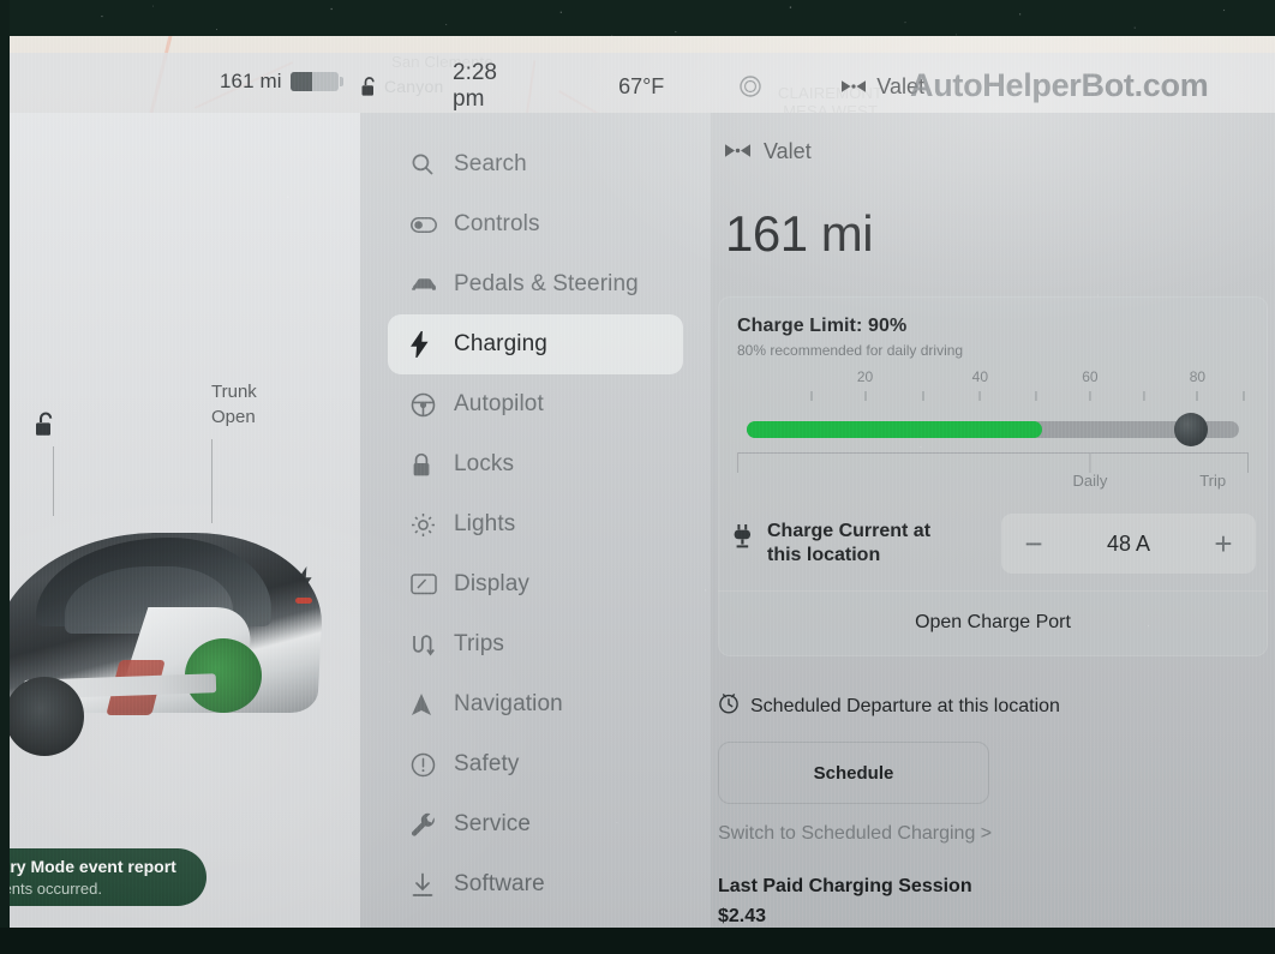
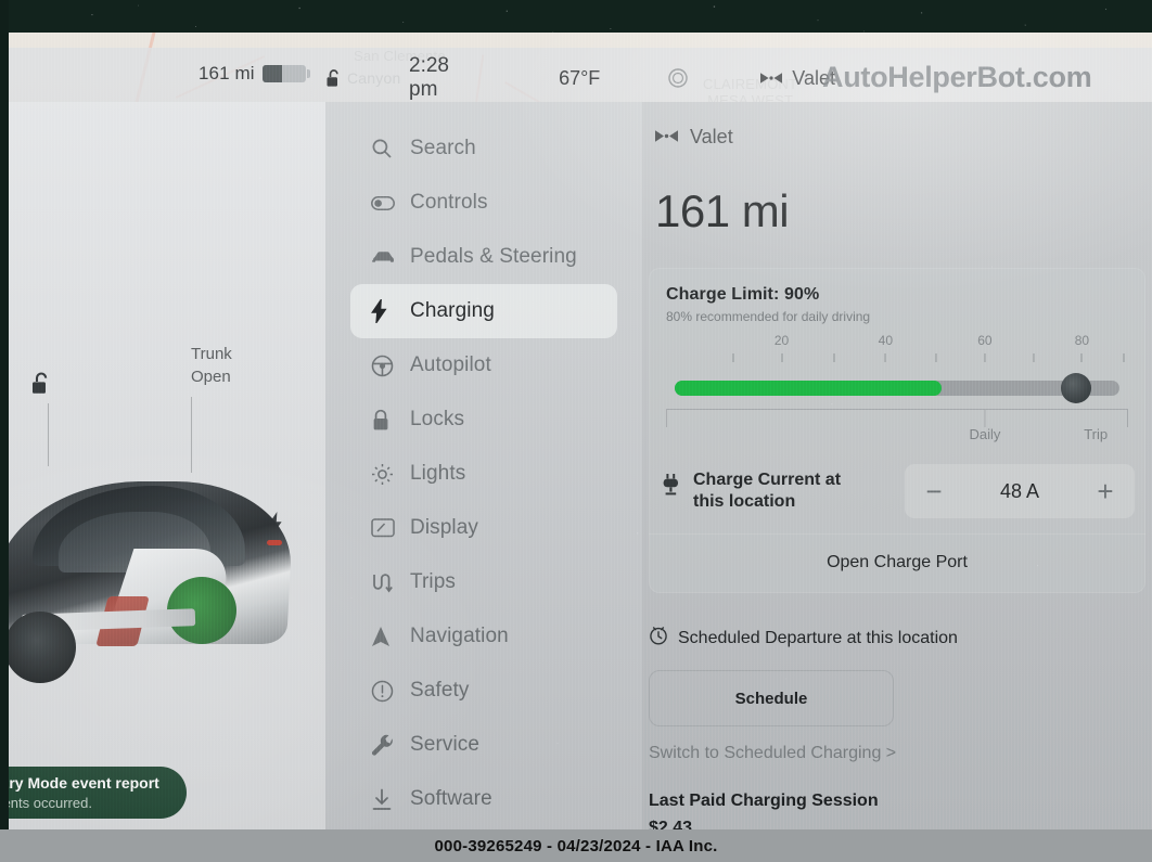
+ 000-39265249 - 04/23/2024 - IAA Inc.
